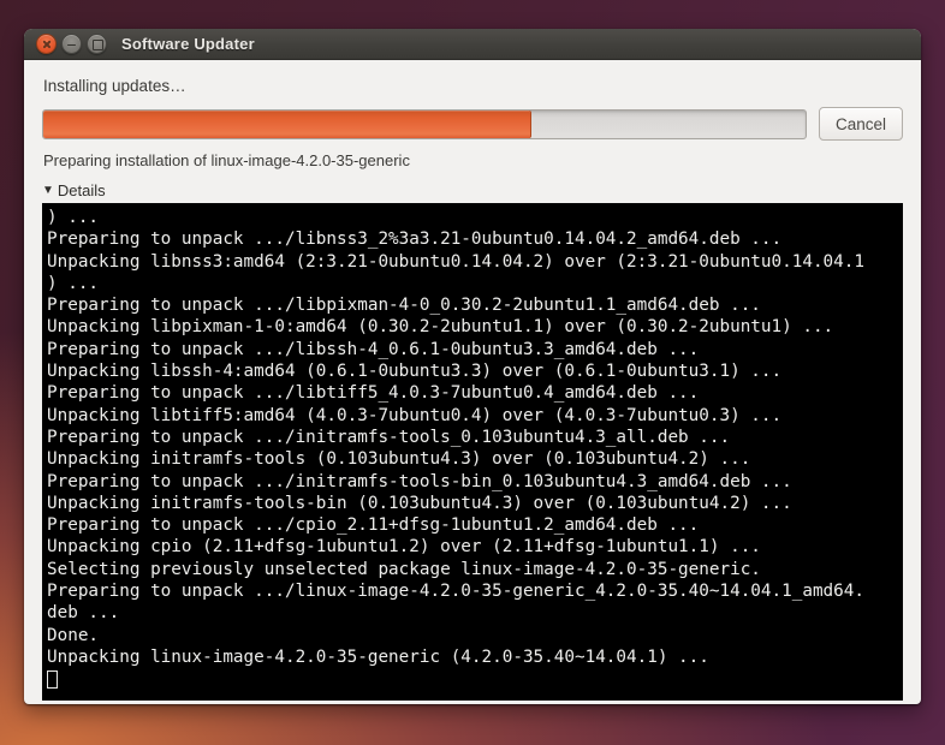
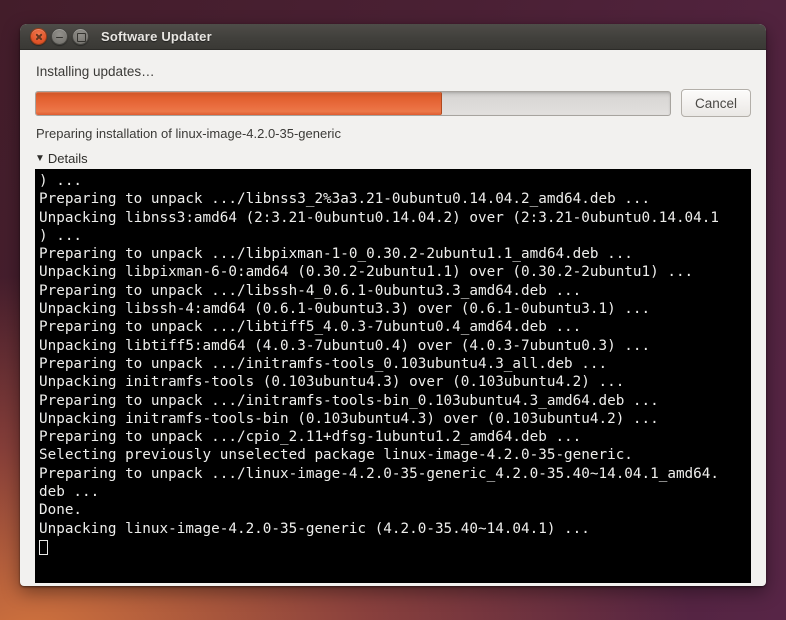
  Software Updater
  Installing updates…
  Cancel
  Preparing installation of linux-image-4.2.0-35-generic
  ▼
  Details
  ) ...
  Preparing to unpack .../libnss3_2%3a3.21-0ubuntu0.14.04.2_amd64.deb ...
  Unpacking libnss3:amd64 (2:3.21-0ubuntu0.14.04.2) over (2:3.21-0ubuntu0.14.04.1
  ) ...
- Preparing to unpack .../libpixman-4-0_0.30.2-2ubuntu1.1_amd64.deb ...
+ Preparing to unpack .../libpixman-1-0_0.30.2-2ubuntu1.1_amd64.deb ...
- Unpacking libpixman-1-0:amd64 (0.30.2-2ubuntu1.1) over (0.30.2-2ubuntu1) ...
+ Unpacking libpixman-6-0:amd64 (0.30.2-2ubuntu1.1) over (0.30.2-2ubuntu1) ...
  Preparing to unpack .../libssh-4_0.6.1-0ubuntu3.3_amd64.deb ...
  Unpacking libssh-4:amd64 (0.6.1-0ubuntu3.3) over (0.6.1-0ubuntu3.1) ...
  Preparing to unpack .../libtiff5_4.0.3-7ubuntu0.4_amd64.deb ...
  Unpacking libtiff5:amd64 (4.0.3-7ubuntu0.4) over (4.0.3-7ubuntu0.3) ...
  Preparing to unpack .../initramfs-tools_0.103ubuntu4.3_all.deb ...
  Unpacking initramfs-tools (0.103ubuntu4.3) over (0.103ubuntu4.2) ...
  Preparing to unpack .../initramfs-tools-bin_0.103ubuntu4.3_amd64.deb ...
  Unpacking initramfs-tools-bin (0.103ubuntu4.3) over (0.103ubuntu4.2) ...
  Preparing to unpack .../cpio_2.11+dfsg-1ubuntu1.2_amd64.deb ...
- Unpacking cpio (2.11+dfsg-1ubuntu1.2) over (2.11+dfsg-1ubuntu1.1) ...
  Selecting previously unselected package linux-image-4.2.0-35-generic.
  Preparing to unpack .../linux-image-4.2.0-35-generic_4.2.0-35.40~14.04.1_amd64.
  deb ...
  Done.
  Unpacking linux-image-4.2.0-35-generic (4.2.0-35.40~14.04.1) ...
